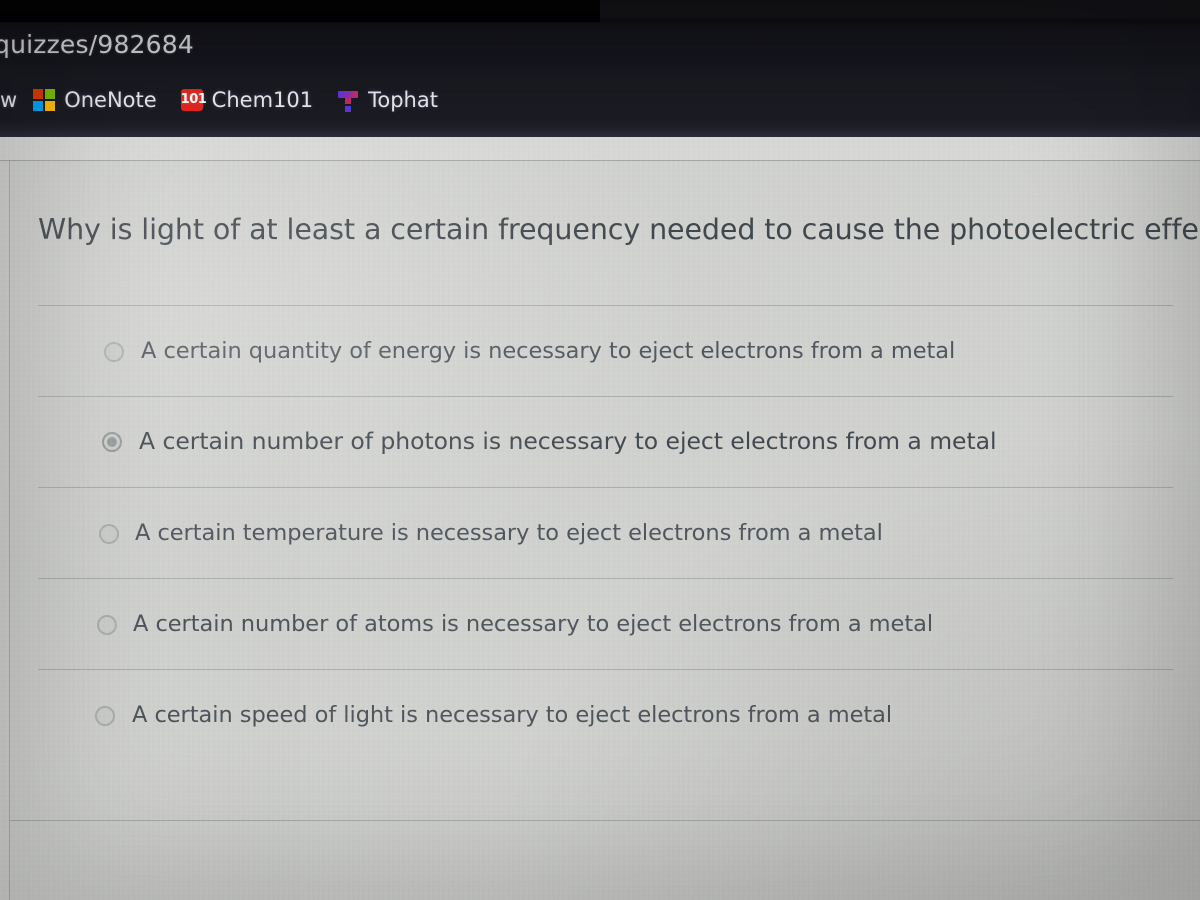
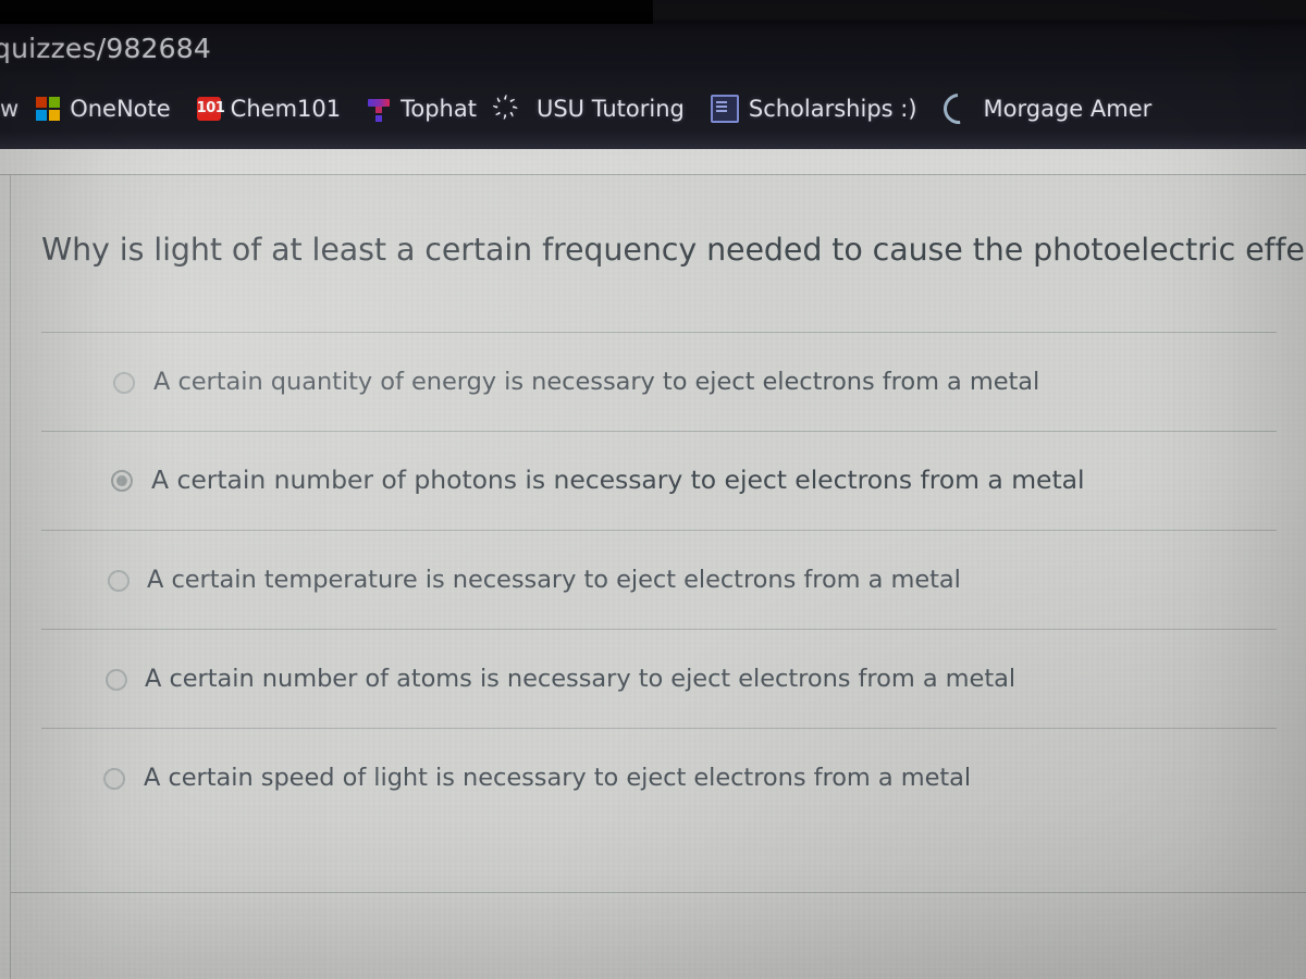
  quizzes/982684
  w
  OneNote
  101
  Chem101
  Tophat
+ ҉
+ USU Tutoring
+ Scholarships :)
+ Morgage Amer
